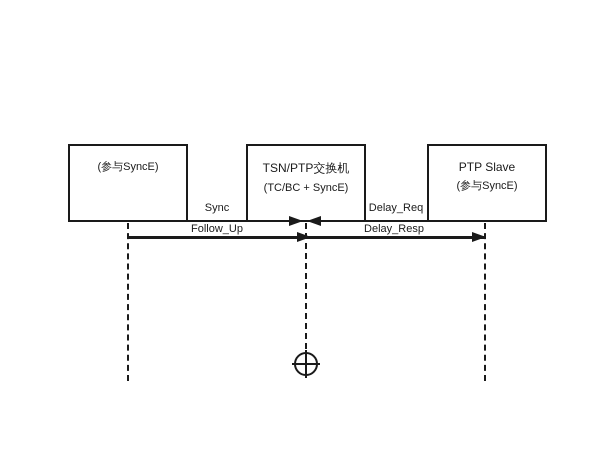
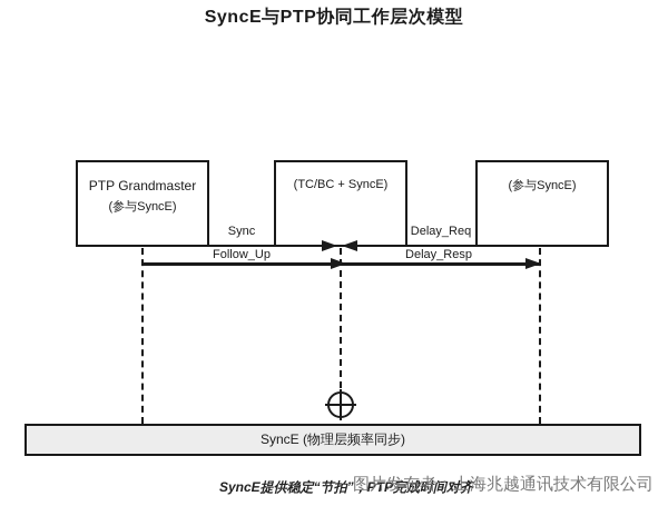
+ SyncE与PTP协同工作层次模型
+ PTP Grandmaster
  (参与SyncE)
- TSN/PTP交换机
  (TC/BC + SyncE)
- PTP Slave
  (参与SyncE)
  Sync
  Delay_Req
  Follow_Up
  Delay_Resp
+ SyncE (物理层频率同步)
+ SyncE提供稳定“节拍”，PTP完成时间对齐
+ 图片发布者：上海兆越通讯技术有限公司
